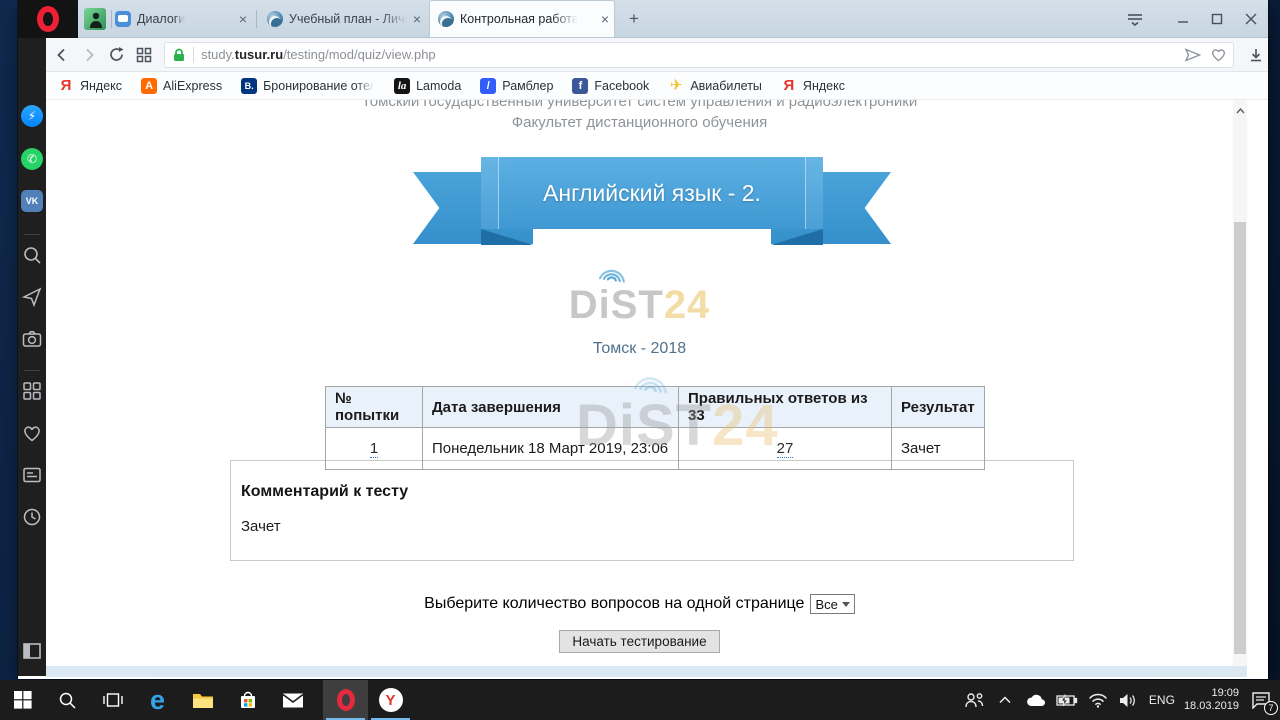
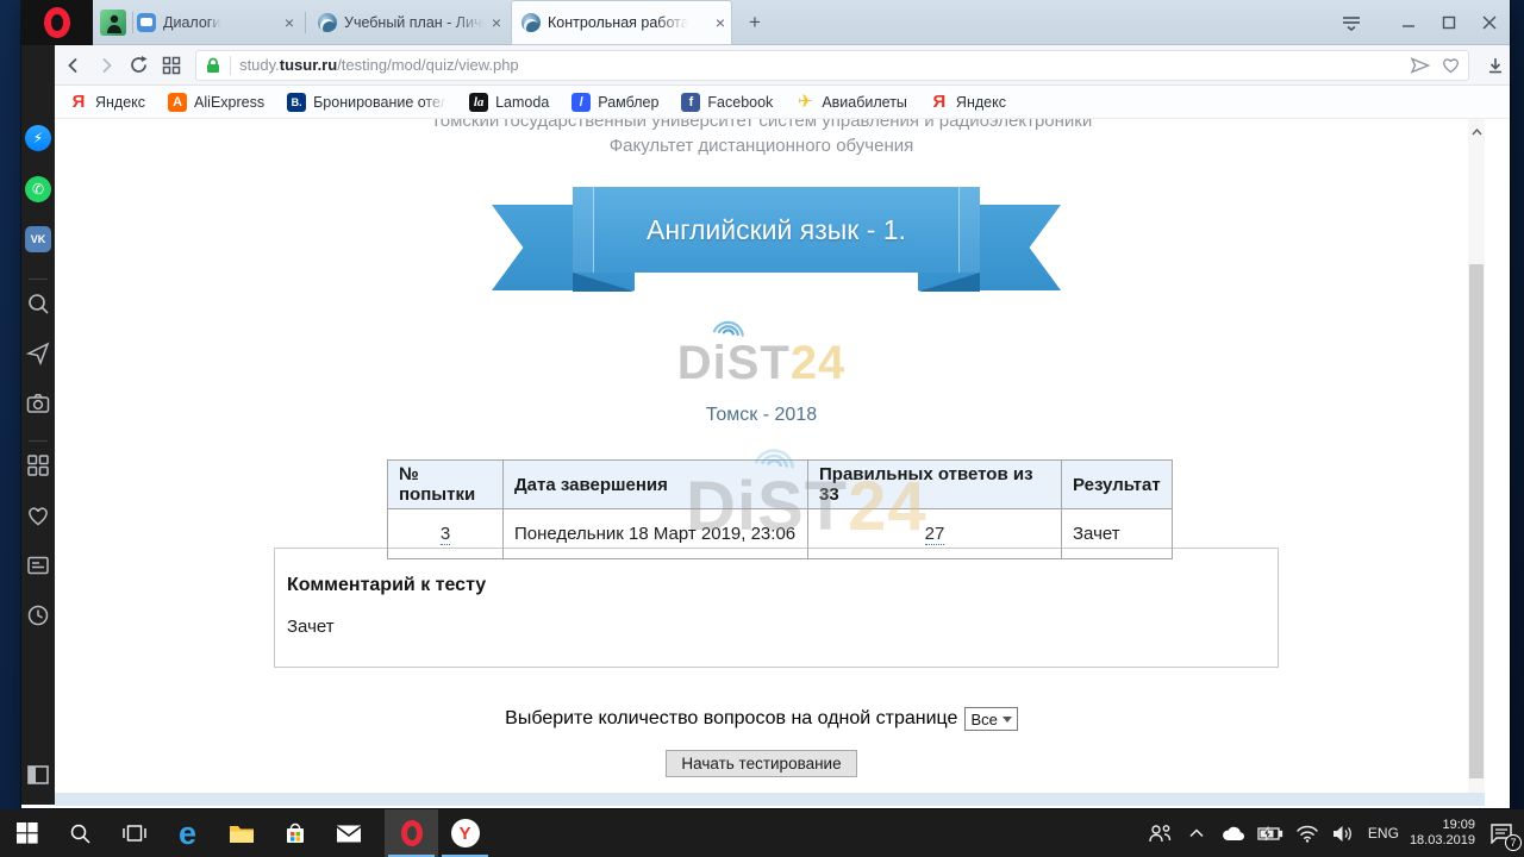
  Диалоги
  ×
  Учебный план - Лич
  ×
  Контрольная работа
  ×
  +
  study.tusur.ru/testing/mod/quiz/view.php
  Я
  Яндекс
  A
  AliExpress
  B.
  Бронирование отел
  la
  Lamoda
  /
  Рамблер
  f
  Facebook
  ✈
  Авиабилеты
  Я
  Яндекс
  ⚡
  ✆
  VK
  Томский государственный университет систем управления и радиоэлектроники
  Факультет дистанционного обучения
- Английский язык - 2.
+ Английский язык - 1.
  DiST24
  Томск - 2018
  DiST24
  № попытки	Дата завершения	Правильных ответов из 33	Результат
- 1	Понедельник 18 Март 2019, 23:06	27	Зачет
+ 3	Понедельник 18 Март 2019, 23:06	27	Зачет
  Комментарий к тесту
  Зачет
  Выберите количество вопросов на одной странице
  Все
  Начать тестирование
  e
  Y
  ENG
  19:09
  18.03.2019
  7
